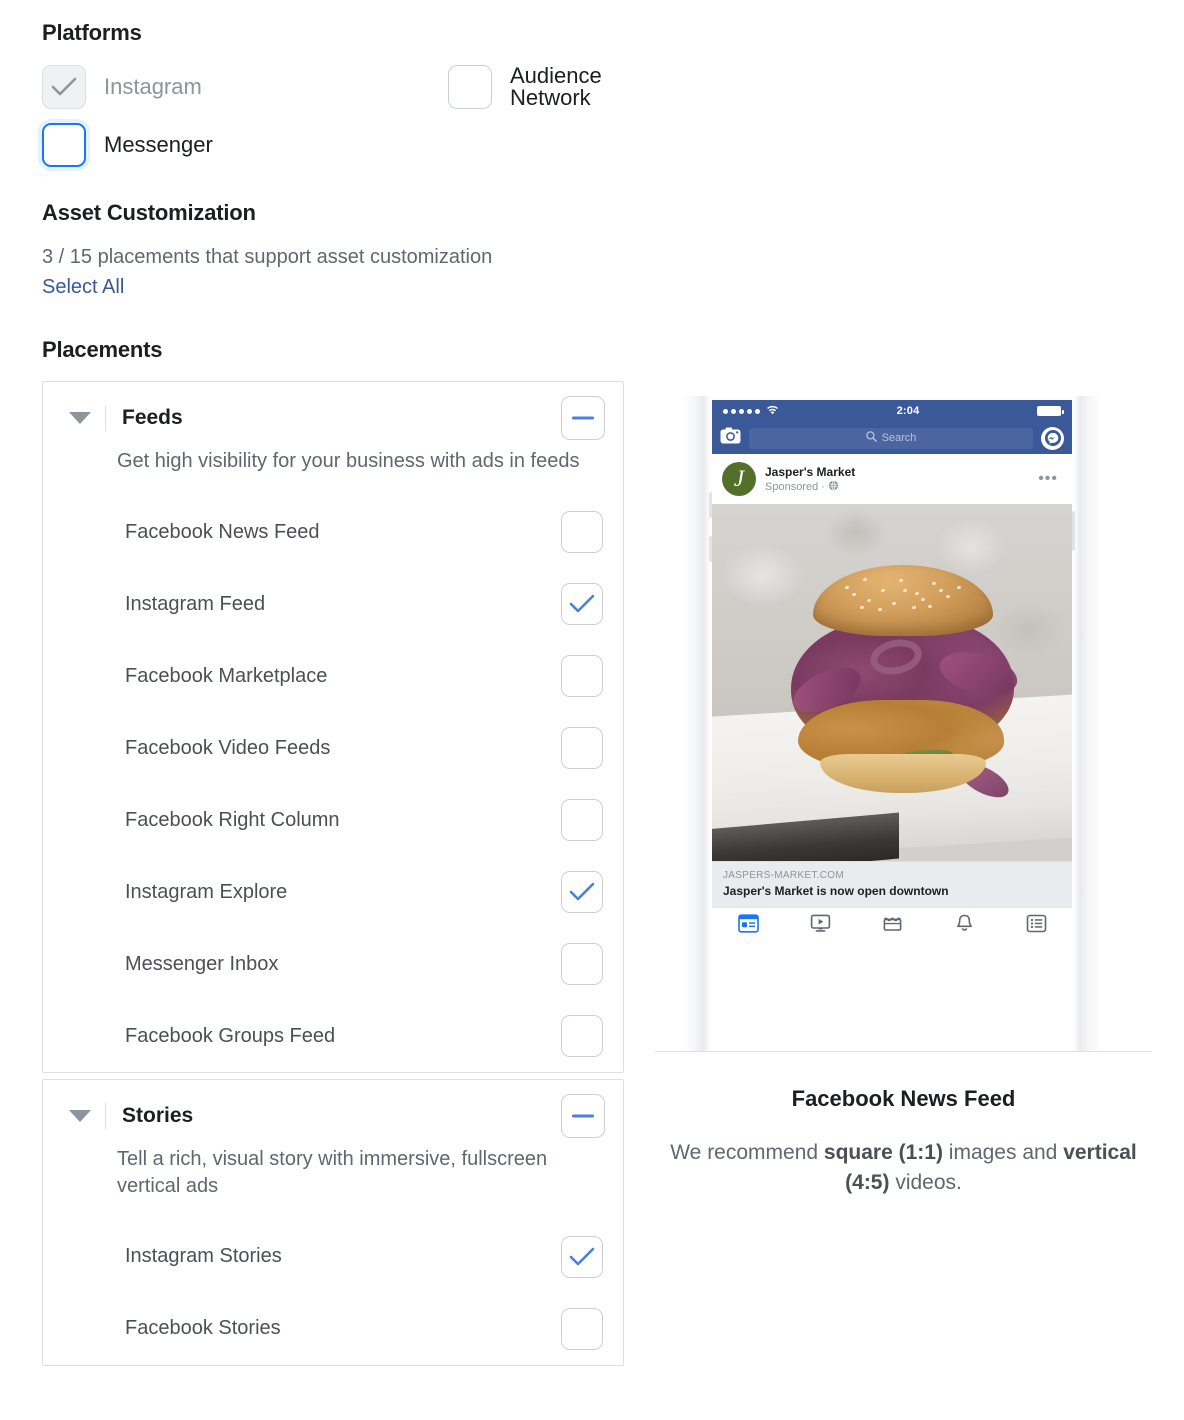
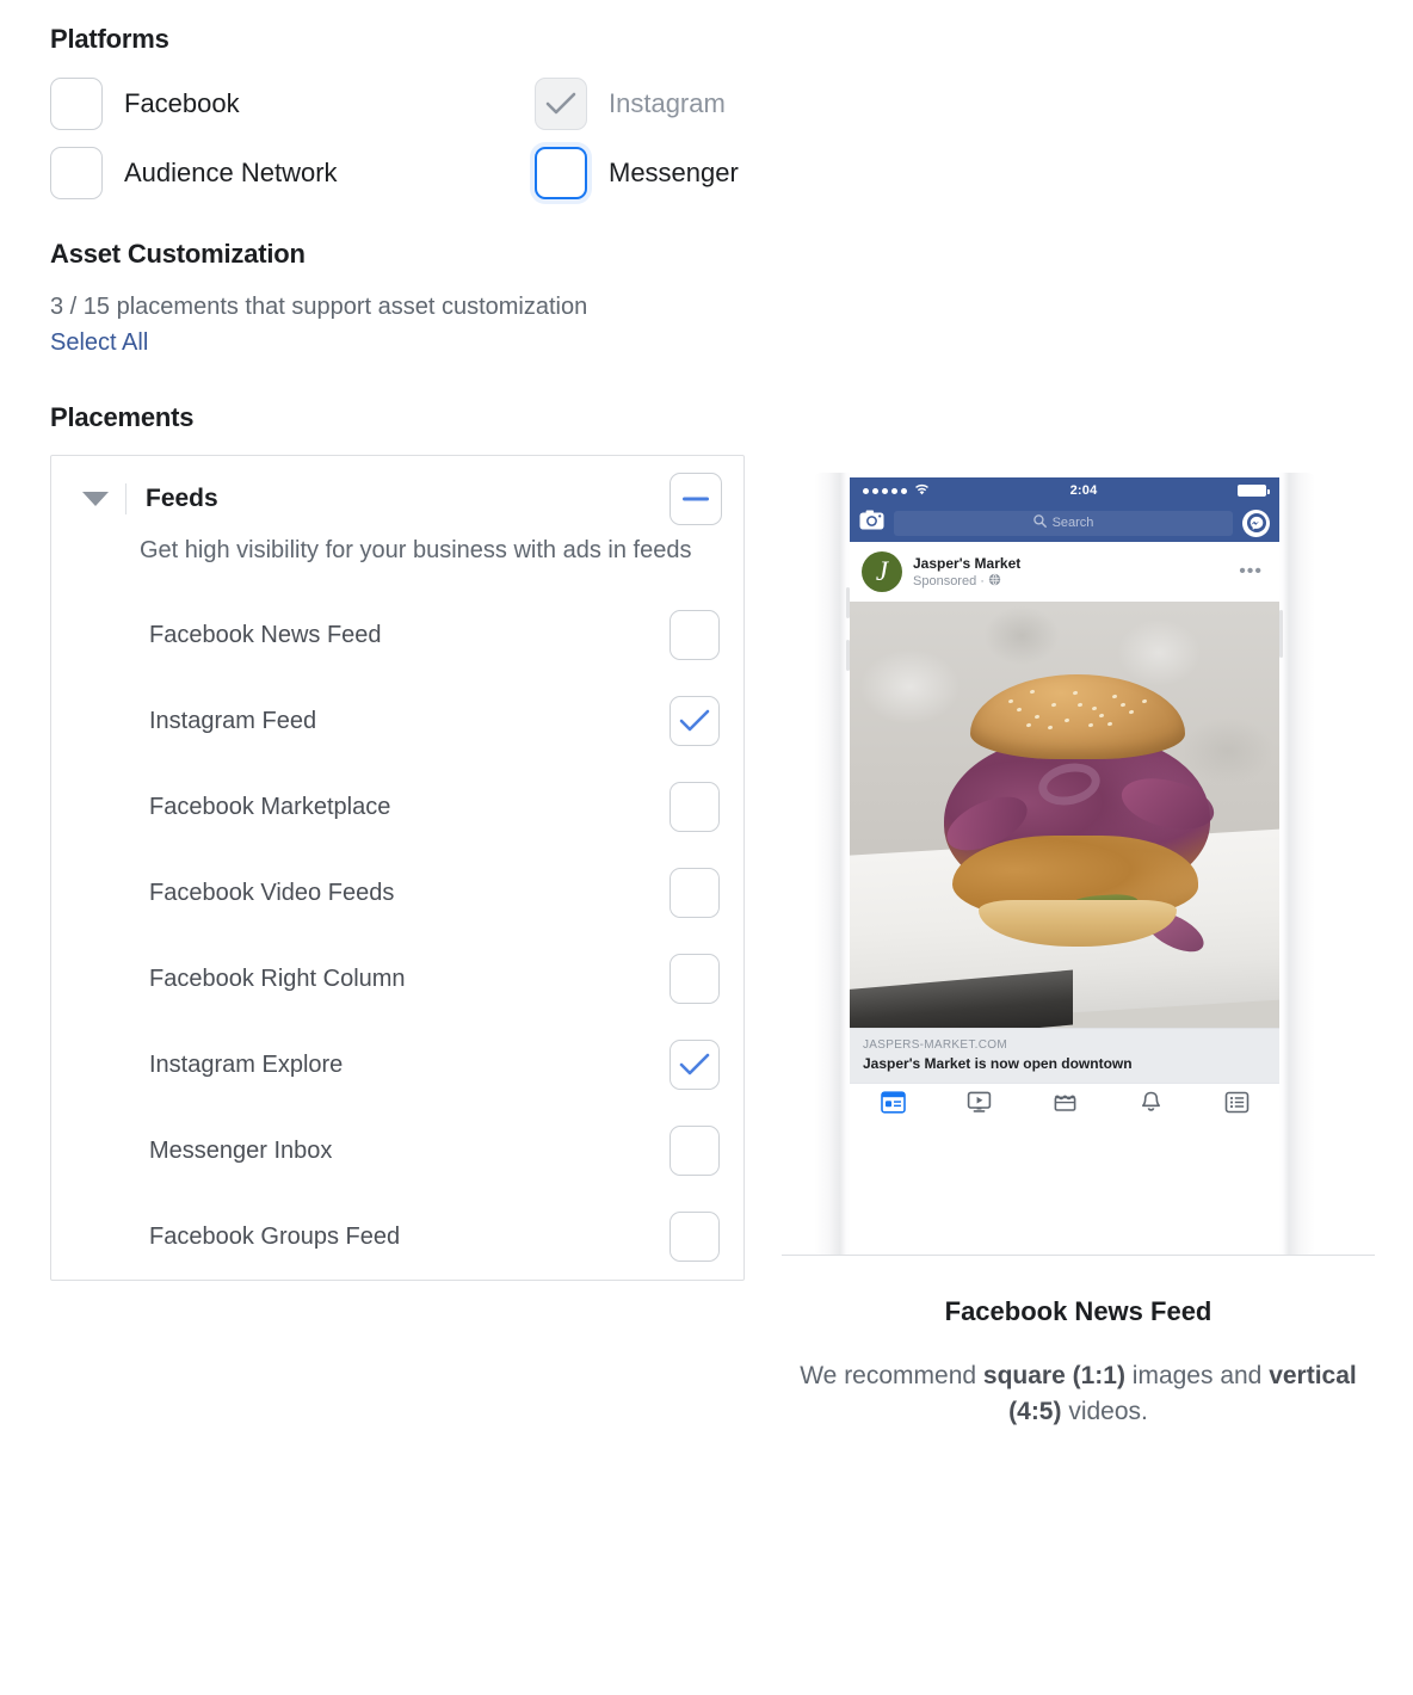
  Platforms
+ Facebook
  Instagram
  Audience Network
  Messenger
  Asset Customization
  3 / 15 placements that support asset customization
  Select All
  Placements
  Feeds
  Get high visibility for your business with ads in feeds
  Facebook News Feed
  Instagram Feed
  Facebook Marketplace
  Facebook Video Feeds
  Facebook Right Column
  Instagram Explore
  Messenger Inbox
  Facebook Groups Feed
- Stories
- Tell a rich, visual story with immersive, fullscreen vertical ads
- Instagram Stories
- Facebook Stories
  2:04
  Search
  J
  Jasper's Market
  Sponsored ·
  •••
  JASPERS-MARKET.COM
  Jasper's Market is now open downtown
  Facebook News Feed
  We recommend square (1:1) images and vertical (4:5) videos.
